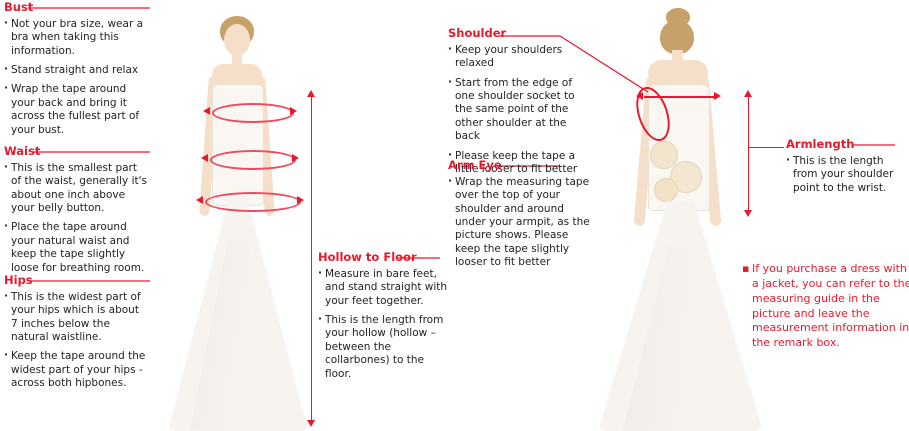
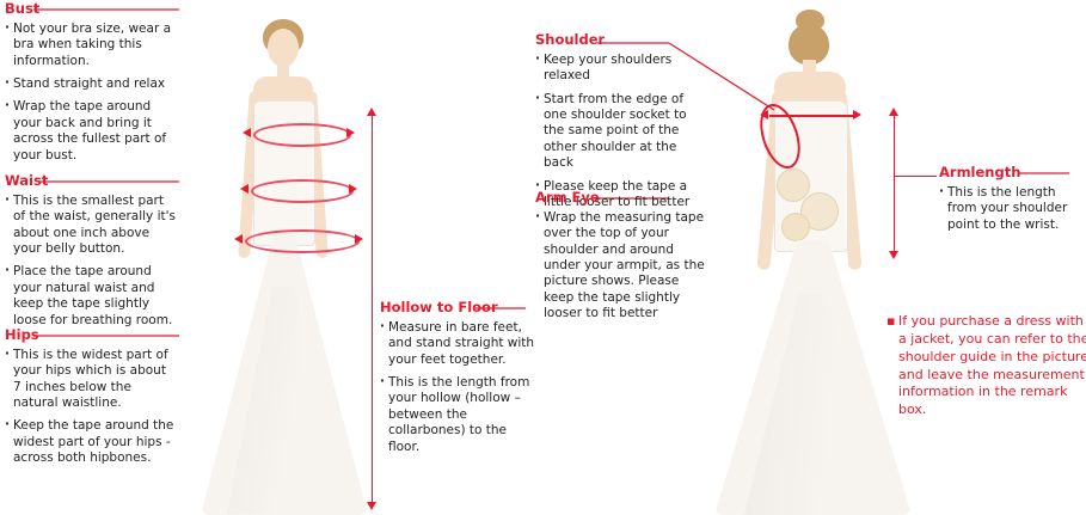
  Bust
  Not your bra size, wear a bra when taking this information.
  Stand straight and relax
  Wrap the tape around your back and bring it across the fullest part of your bust.
  Waist
  This is the smallest part of the waist, generally it's about one inch above your belly button.
  Place the tape around your natural waist and keep the tape slightly loose for breathing room.
  Hips
  This is the widest part of your hips which is about 7 inches below the natural waistline.
  Keep the tape around the widest part of your hips - across both hipbones.
  Hollow to Floor
  Measure in bare feet, and stand straight with your feet together.
  This is the length from your hollow (hollow – between the collarbones) to the floor.
  Shoulder
  Keep your shoulders relaxed
  Start from the edge of one shoulder socket to the same point of the other shoulder at the back
  Please keep the tape a little looser to fit better
  Arm Eye
  Wrap the measuring tape over the top of your shoulder and around under your armpit, as the picture shows. Please keep the tape slightly looser to fit better
  Armlength
  This is the length from your shoulder point to the wrist.
- If you purchase a dress with a jacket, you can refer to the measuring guide in the picture and leave the measurement information in the remark box.
+ If you purchase a dress with a jacket, you can refer to the shoulder guide in the picture and leave the measurement information in the remark box.
